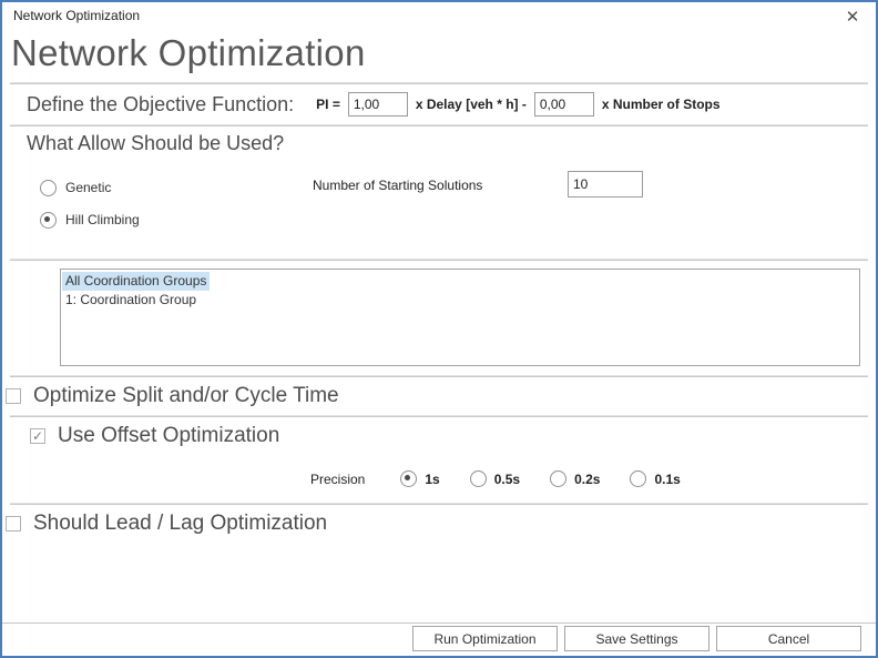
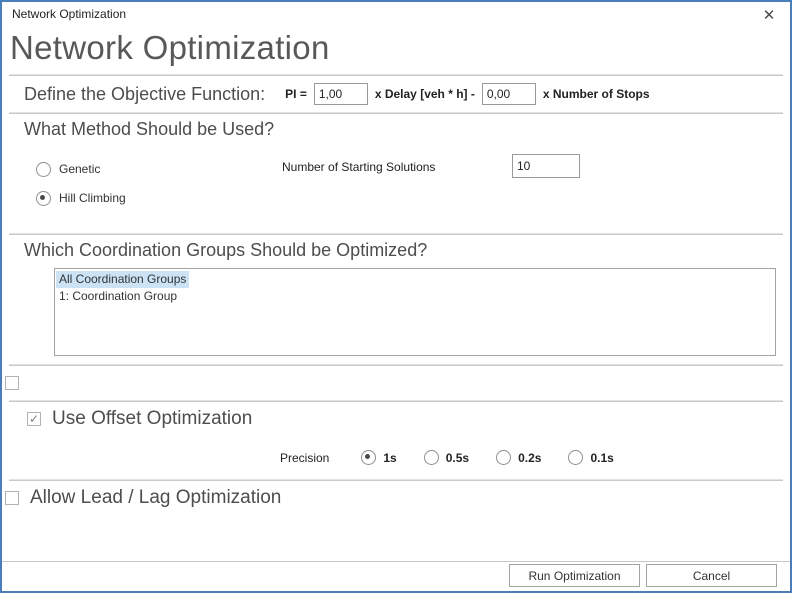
  Network Optimization
  ✕
  Network Optimization
  Define the Objective Function:
  PI =
  1,00
  x Delay [veh * h] -
  0,00
  x Number of Stops
- What Allow Should be Used?
+ What Method Should be Used?
  Genetic
  Hill Climbing
  Number of Starting Solutions
  10
+ Which Coordination Groups Should be Optimized?
  All Coordination Groups
  1: Coordination Group
- Optimize Split and/or Cycle Time
  ✓
  Use Offset Optimization
  Precision
  1s
  0.5s
  0.2s
  0.1s
- Should Lead / Lag Optimization
+ Allow Lead / Lag Optimization
  Run Optimization
- Save Settings
  Cancel
